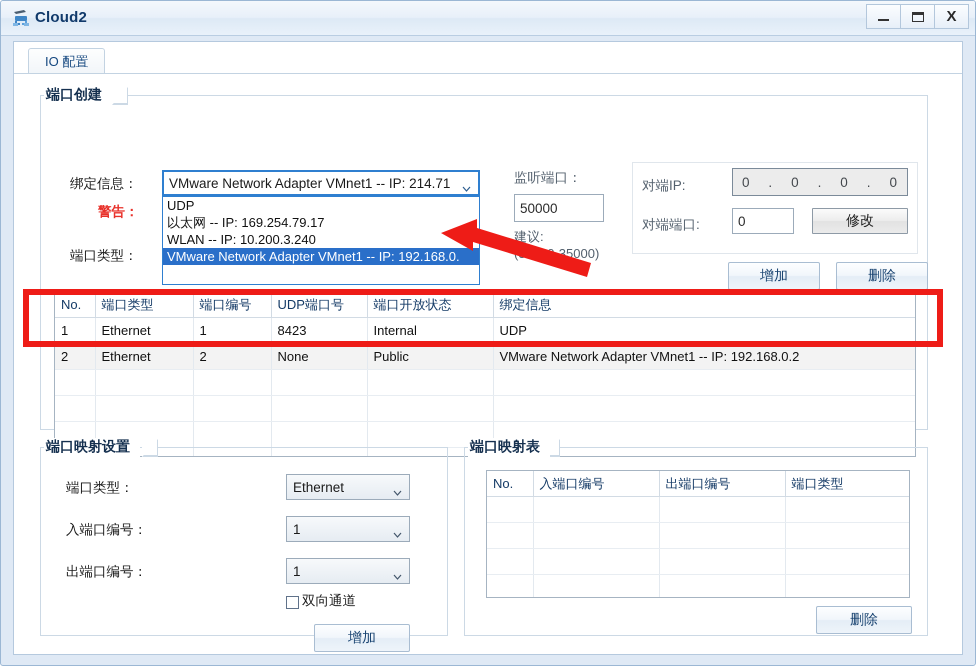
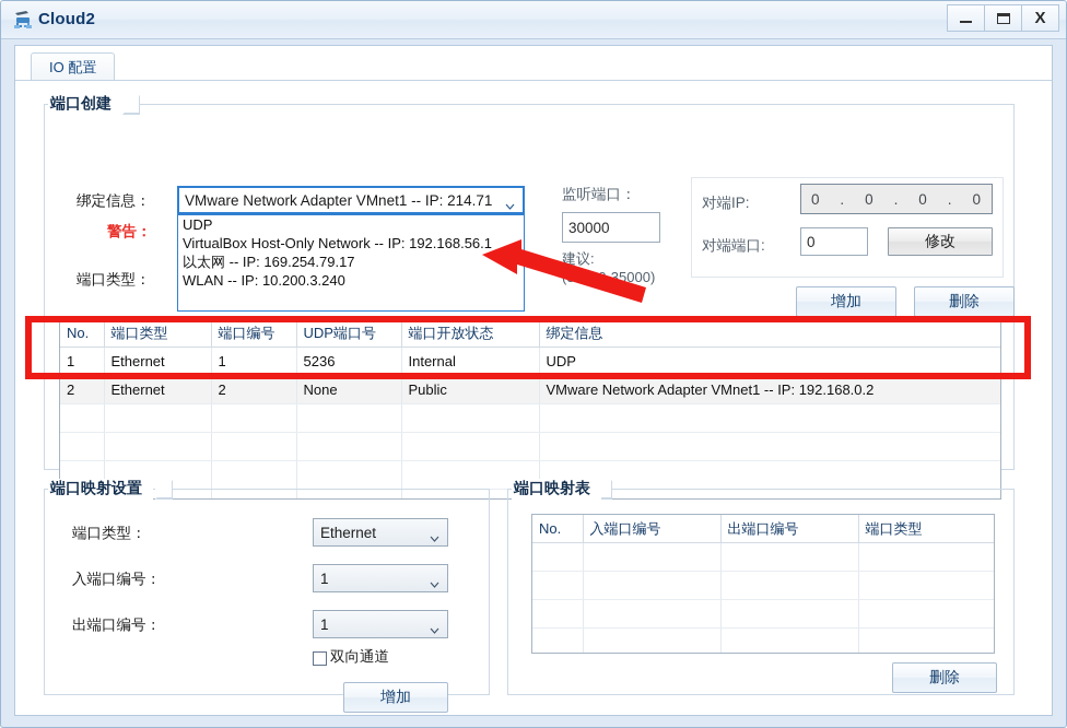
  Cloud2
  X
  IO 配置
  端口创建
  绑定信息：
  警告：
  端口类型：
  VMware Network Adapter VMnet1 -- IP: 214.71
  UDP
+ VirtualBox Host-Only Network -- IP: 192.168.56.1
  以太网 -- IP: 169.254.79.17
  WLAN -- IP: 10.200.3.240
- VMware Network Adapter VMnet1 -- IP: 192.168.0.
  监听端口：
- 50000
+ 30000
  建议:
  对端IP:
  0
  .
  0
  .
  0
  .
  0
  对端端口:
  0
  修改
  增加
  删除
  No.	端口类型	端口编号	UDP端口号	端口开放状态	绑定信息
- 1	Ethernet	1	8423	Internal	UDP
+ 1	Ethernet	1	5236	Internal	UDP
  2	Ethernet	2	None	Public	VMware Network Adapter VMnet1 -- IP: 192.168.0.2
  端口映射设置
  端口类型：
  Ethernet
  入端口编号：
  1
  出端口编号：
  1
  双向通道
  增加
  端口映射表
  No.	入端口编号	出端口编号	端口类型
  删除
